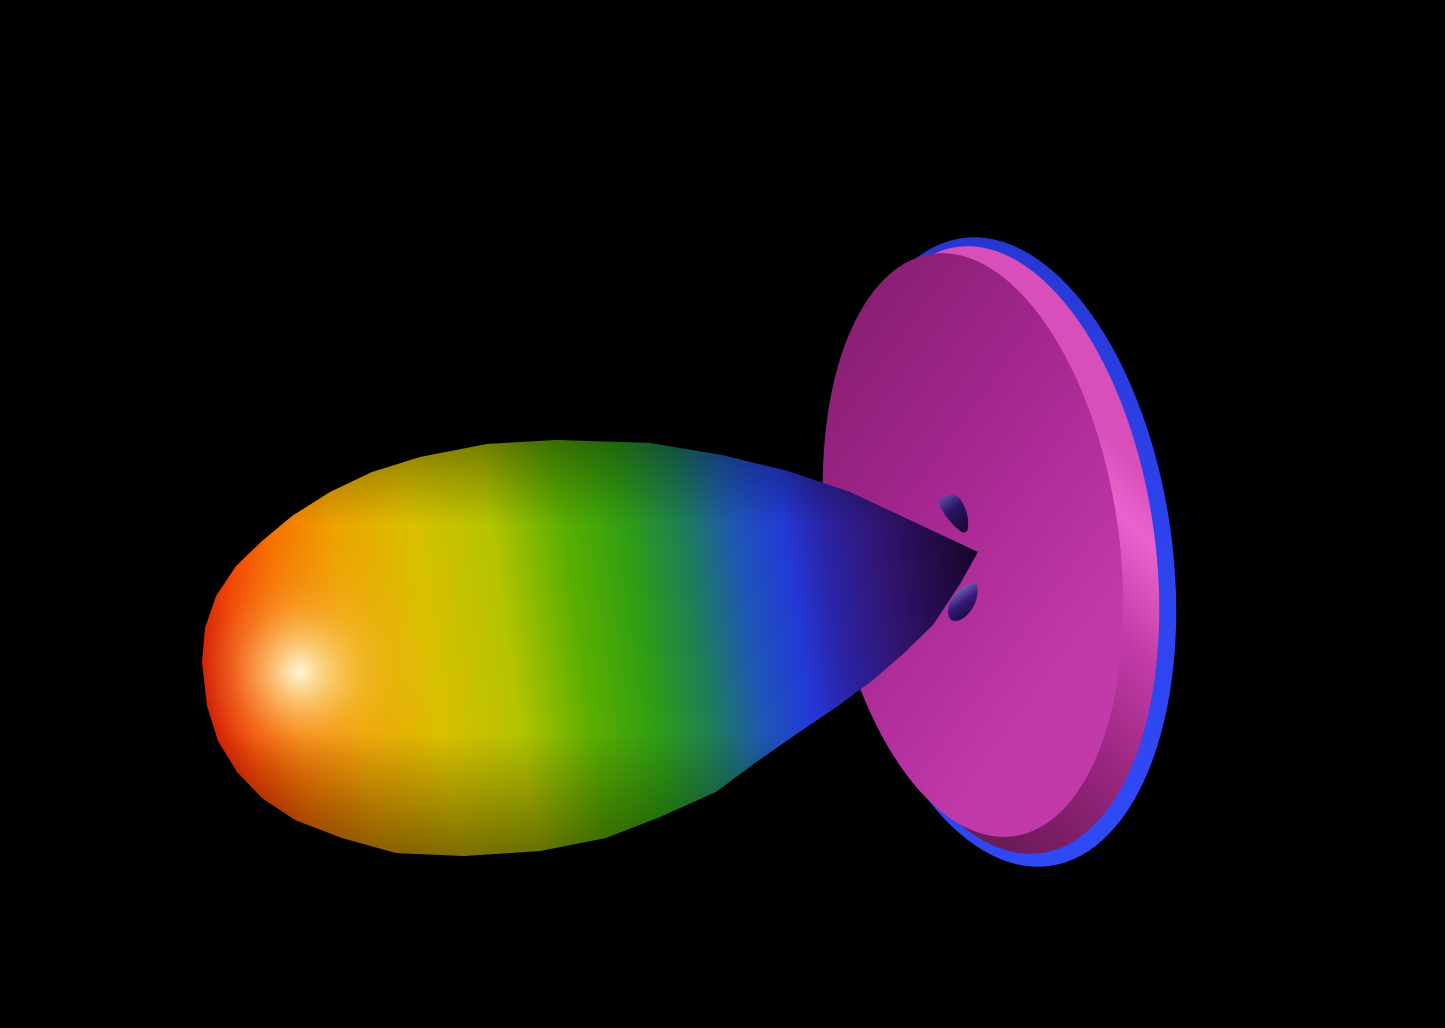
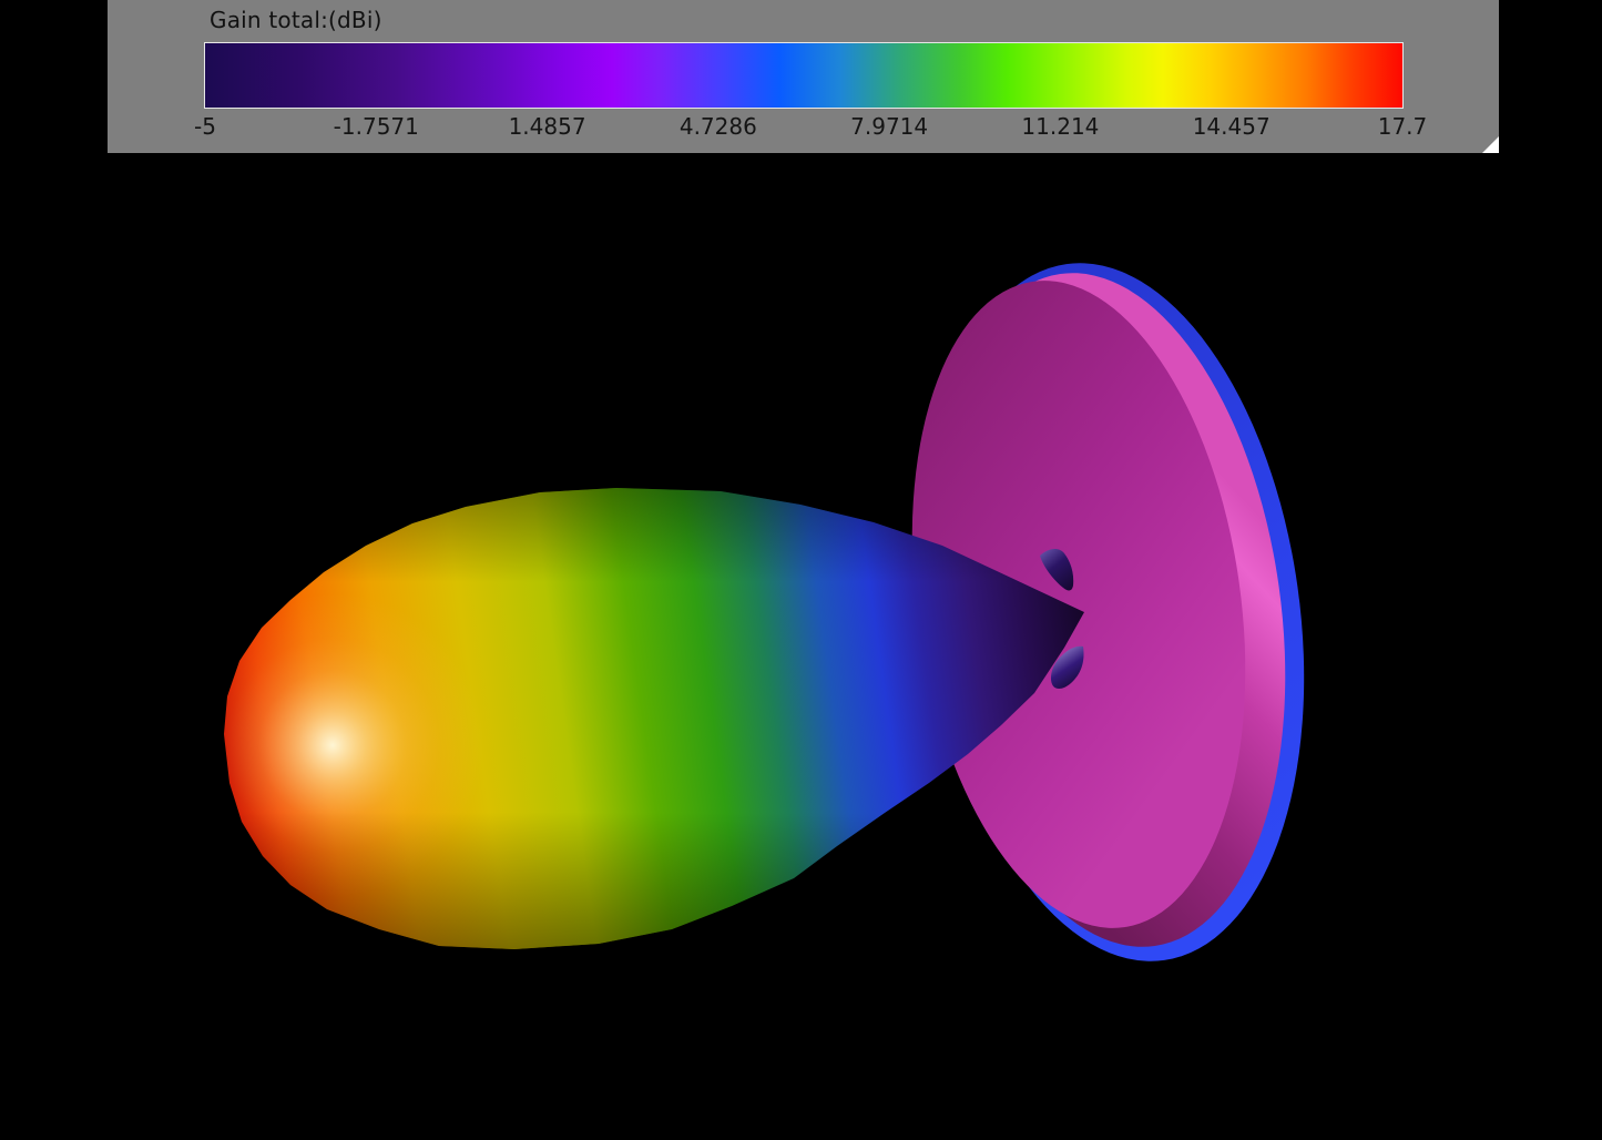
+ Gain total:(dBi)
+ -5
+ -1.7571
+ 1.4857
+ 4.7286
+ 7.9714
+ 11.214
+ 14.457
+ 17.7
